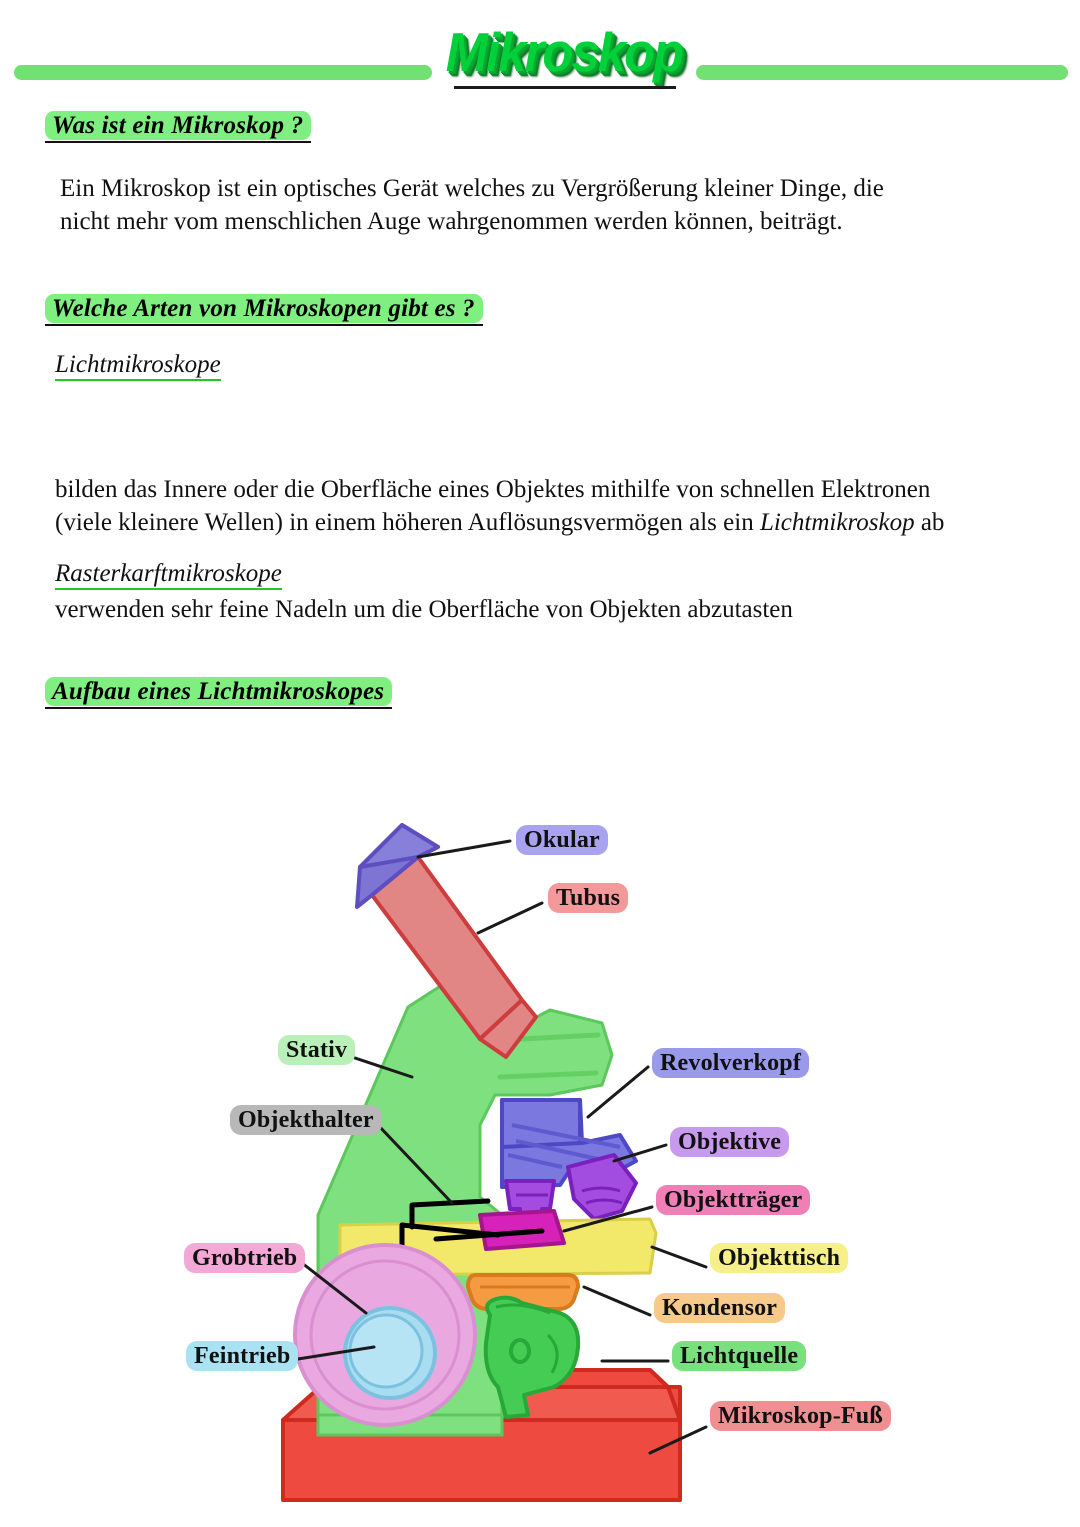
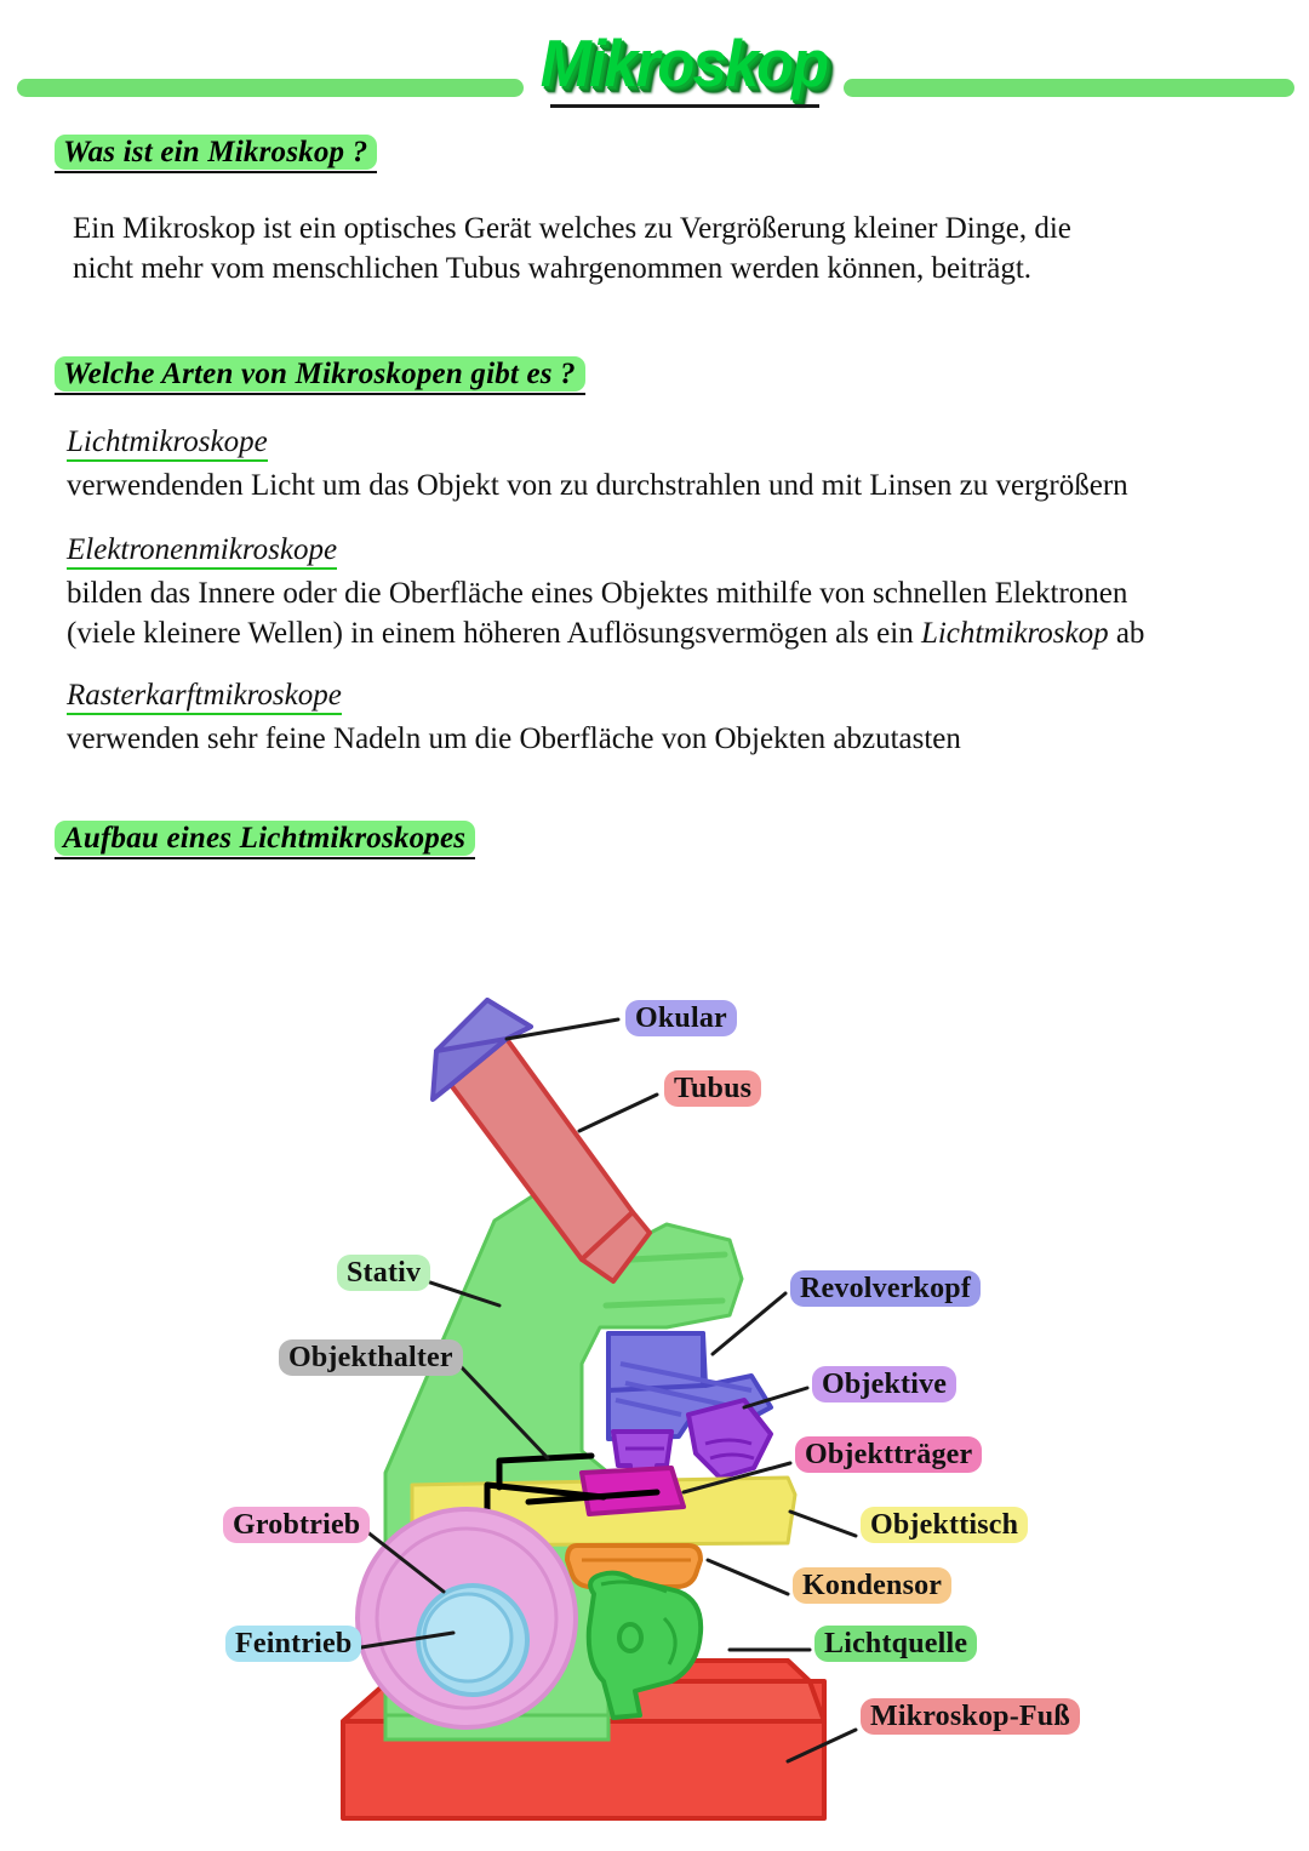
  Mikroskop
  Was ist ein Mikroskop ?
  Ein Mikroskop ist ein optisches Gerät welches zu Vergrößerung kleiner Dinge, die
- nicht mehr vom menschlichen Auge wahrgenommen werden können, beiträgt.
+ nicht mehr vom menschlichen Tubus wahrgenommen werden können, beiträgt.
  Welche Arten von Mikroskopen gibt es ?
  Lichtmikroskope
+ verwendenden Licht um das Objekt von zu durchstrahlen und mit Linsen zu vergrößern
+ Elektronenmikroskope
  bilden das Innere oder die Oberfläche eines Objektes mithilfe von schnellen Elektronen
  (viele kleinere Wellen) in einem höheren Auflösungsvermögen als ein Lichtmikroskop ab
  Rasterkarftmikroskope
  verwenden sehr feine Nadeln um die Oberfläche von Objekten abzutasten
  Aufbau eines Lichtmikroskopes
  Okular
  Tubus
  Stativ
  Objekthalter
  Grobtrieb
  Feintrieb
  Revolverkopf
  Objektive
  Objektträger
  Objekttisch
  Kondensor
  Lichtquelle
  Mikroskop-Fuß
